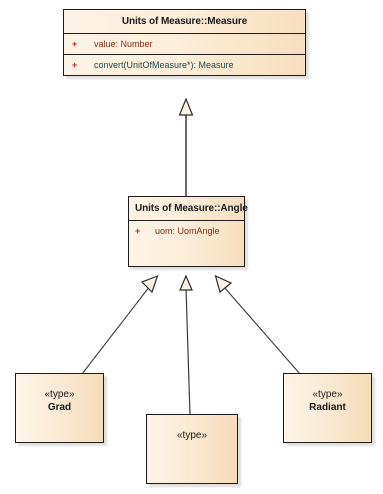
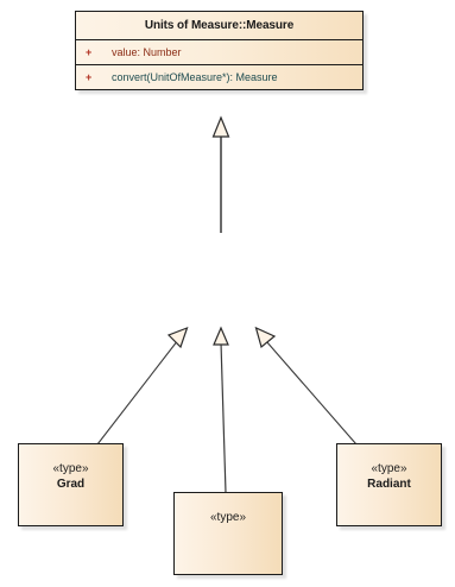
  Units of Measure::Measure
  + value: Number
  + convert(UnitOfMeasure*): Measure
- Units of Measure::Angle
- + uom: UomAngle
  «type»
  Grad
  «type»
  «type»
  Radiant
